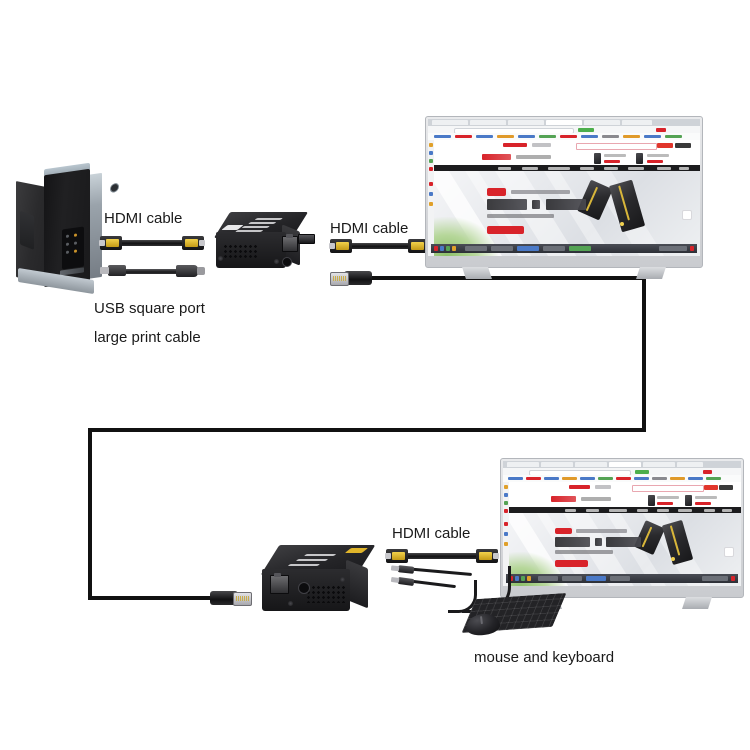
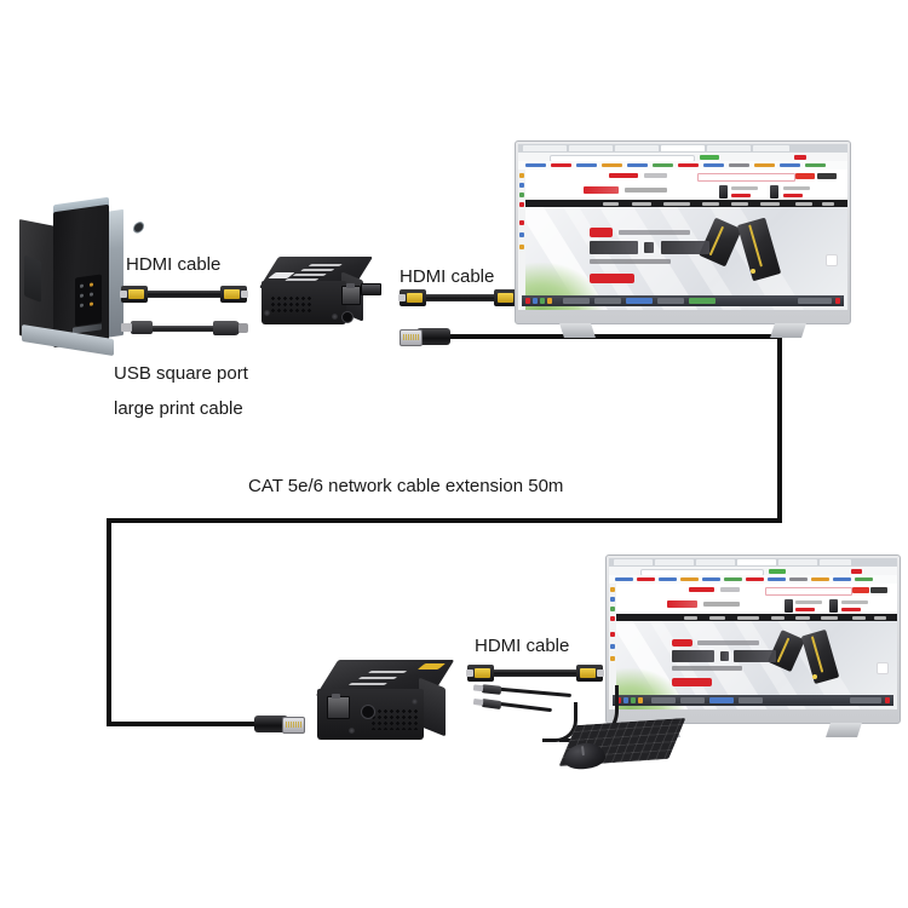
  HDMI cable
  USB square port
  large print cable
  HDMI cable
+ CAT 5e/6 network cable extension 50m
  HDMI cable
- mouse and keyboard
